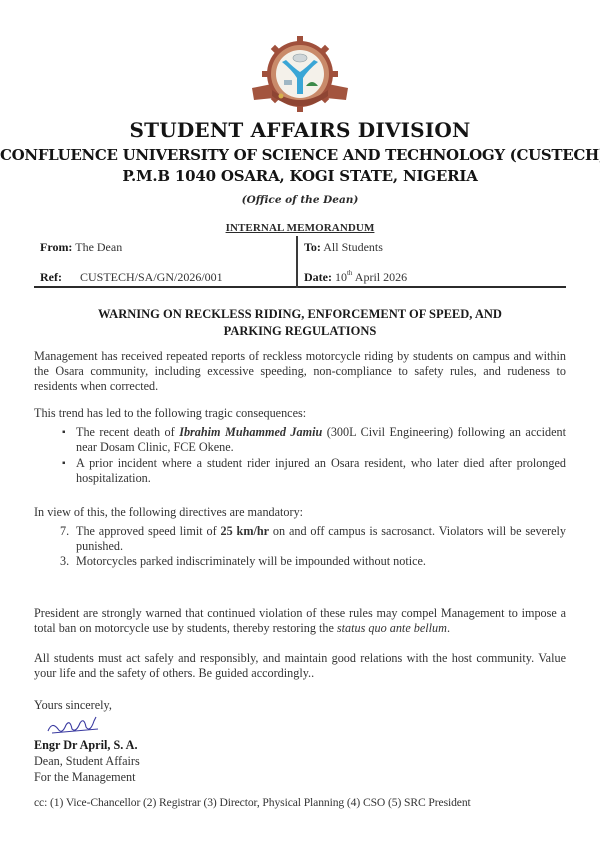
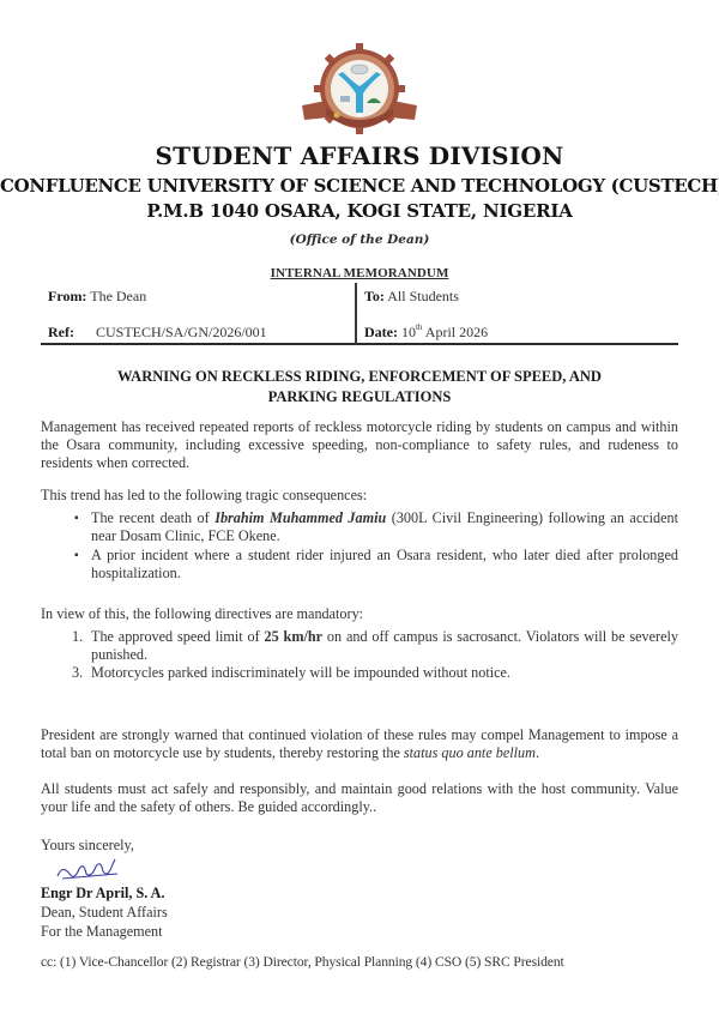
  STUDENT AFFAIRS DIVISION
  CONFLUENCE UNIVERSITY OF SCIENCE AND TECHNOLOGY (CUSTECH
  P.M.B 1040 OSARA, KOGI STATE, NIGERIA
  (Office of the Dean)
  INTERNAL MEMORANDUM
  From: The Dean
  Ref: CUSTECH/SA/GN/2026/001
  To: All Students
  Date: 10th April 2026
  WARNING ON RECKLESS RIDING, ENFORCEMENT OF SPEED, AND
  PARKING REGULATIONS
  Management has received repeated reports of reckless motorcycle riding by students on campus and within the Osara community, including excessive speeding, non-compliance to safety rules, and rudeness to residents when corrected.
  This trend has led to the following tragic consequences:
  The recent death of Ibrahim Muhammed Jamiu (300L Civil Engineering) following an accident near Dosam Clinic, FCE Okene.
  A prior incident where a student rider injured an Osara resident, who later died after prolonged hospitalization.
  In view of this, the following directives are mandatory:
- 7.
+ 1.
  The approved speed limit of 25 km/hr on and off campus is sacrosanct. Violators will be severely punished.
  3.
  Motorcycles parked indiscriminately will be impounded without notice.
  President are strongly warned that continued violation of these rules may compel Management to impose a total ban on motorcycle use by students, thereby restoring the status quo ante bellum.
  All students must act safely and responsibly, and maintain good relations with the host community. Value your life and the safety of others. Be guided accordingly..
  Yours sincerely,
  Engr Dr April, S. A.
  Dean, Student Affairs
  For the Management
  cc: (1) Vice-Chancellor (2) Registrar (3) Director, Physical Planning (4) CSO (5) SRC President
